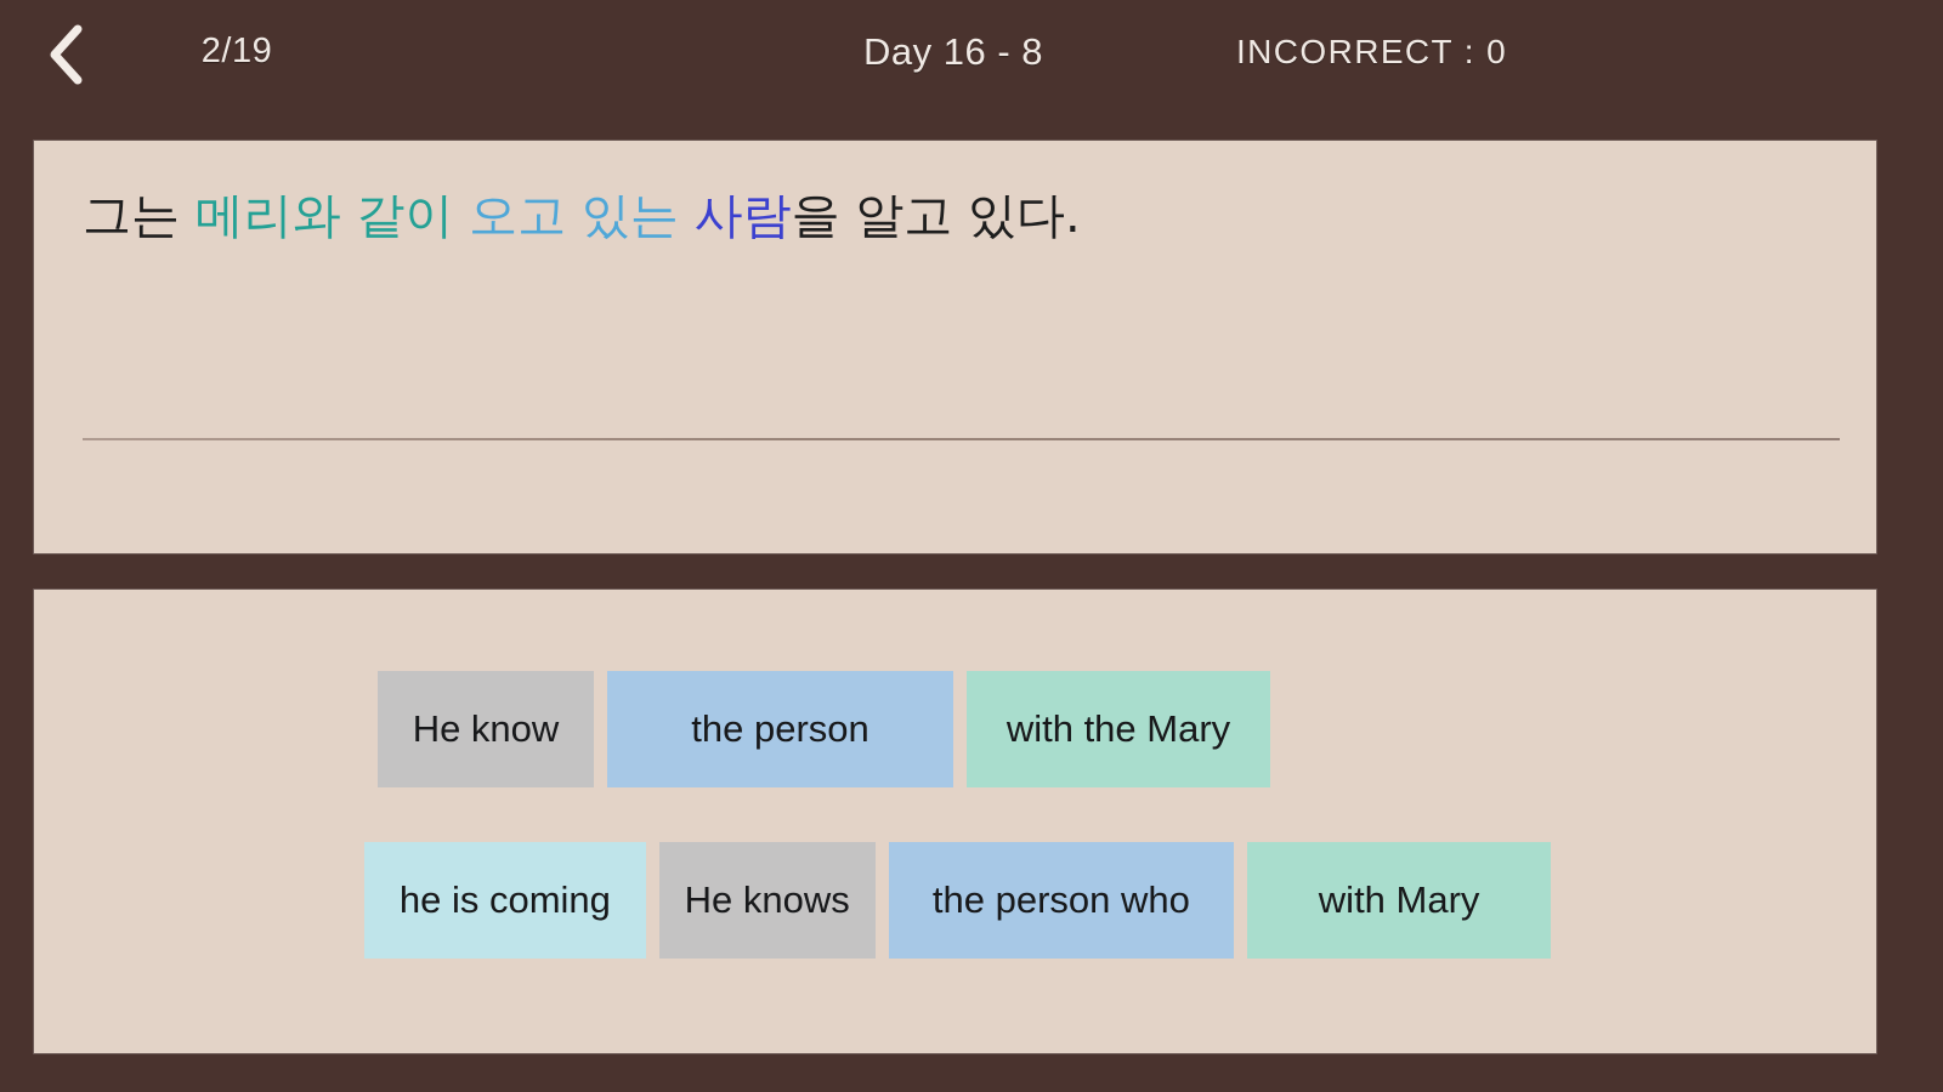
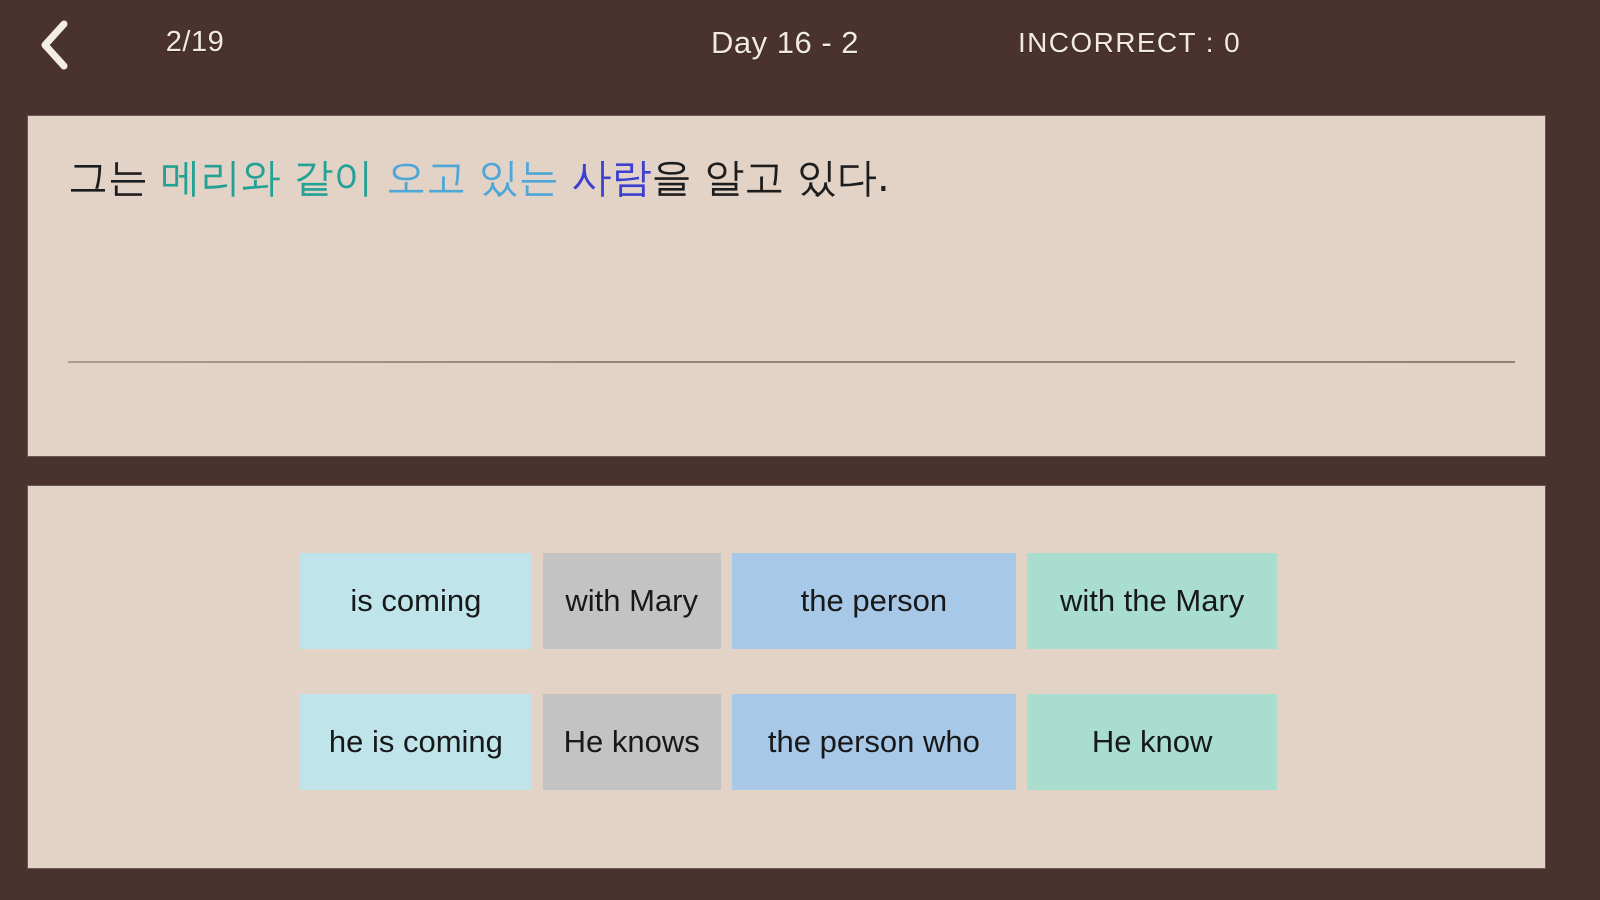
  2/19
- Day 16 - 8
+ Day 16 - 2
  INCORRECT : 0
  그는 메리와 같이 오고 있는 사람을 알고 있다.
+ is coming
- He know
+ with Mary
  the person
  with the Mary
  he is coming
  He knows
  the person who
- with Mary
+ He know
